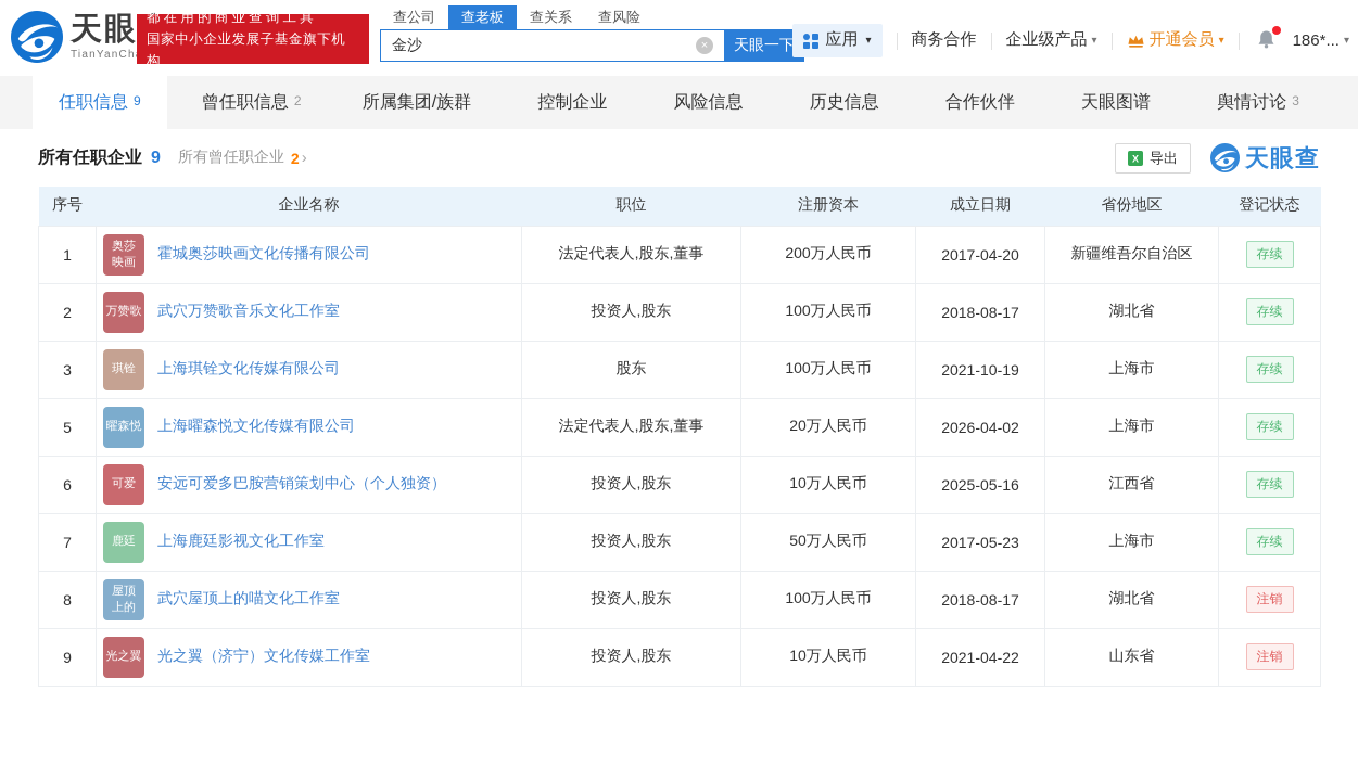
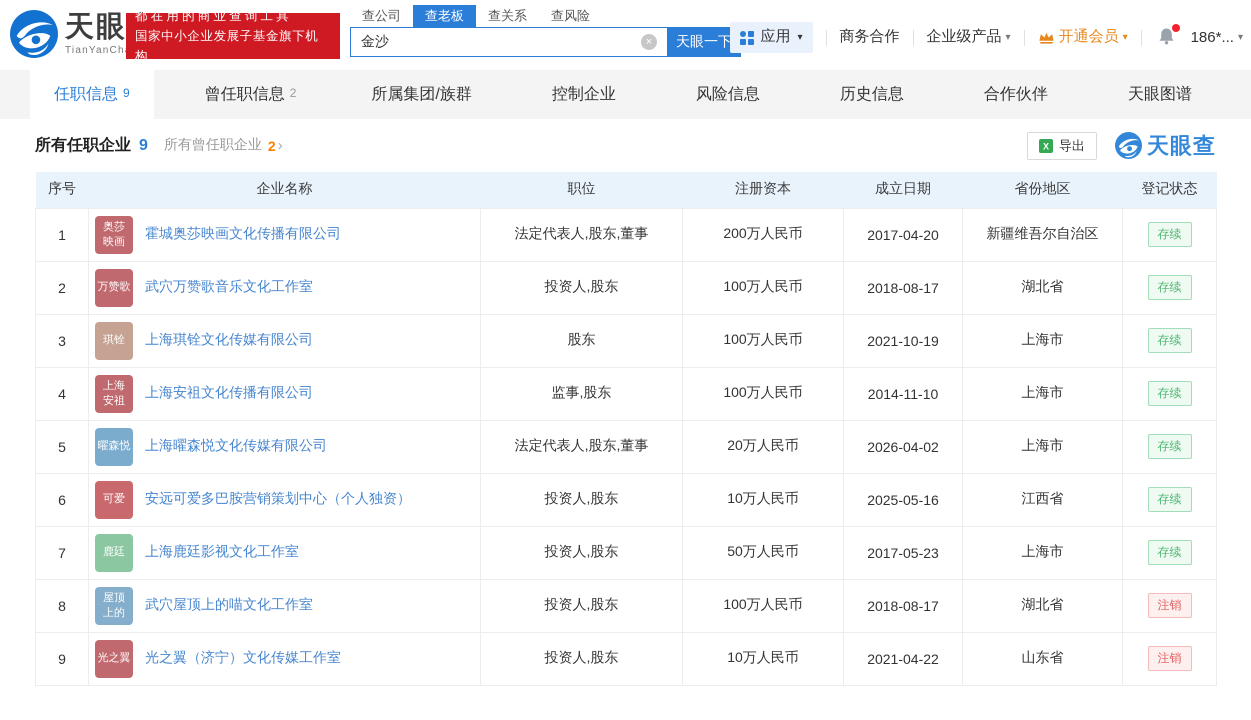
  都在用的商业查询工具
  国家中小企业发展子基金旗下机构
  查公司
  查老板
  查关系
  查风险
  金沙
  ×
  天眼一下
  应用
  ▾
  商务合作
  企业级产品
  ▾
  开通会员
  ▾
  186*...
  ▾
  任职信息
  9
  曾任职信息
  2
  所属集团/族群
  控制企业
  风险信息
  历史信息
  合作伙伴
  天眼图谱
- 舆情讨论
- 3
  所有任职企业
  9
  所有曾任职企业
  2
  ›
  X
  导出
  天眼查
  序号	企业名称	职位	注册资本	成立日期	省份地区	登记状态
  1	奥莎 映画 霍城奥莎映画文化传播有限公司	法定代表人,股东,董事	200万人民币	2017-04-20	新疆维吾尔自治区	存续
  2	万赞歌 武穴万赞歌音乐文化工作室	投资人,股东	100万人民币	2018-08-17	湖北省	存续
  3	琪铨 上海琪铨文化传媒有限公司	股东	100万人民币	2021-10-19	上海市	存续
+ 4	上海 安祖 上海安祖文化传播有限公司	监事,股东	100万人民币	2014-11-10	上海市	存续
  5	曜森悦 上海曜森悦文化传媒有限公司	法定代表人,股东,董事	20万人民币	2026-04-02	上海市	存续
  6	可爱 安远可爱多巴胺营销策划中心（个人独资）	投资人,股东	10万人民币	2025-05-16	江西省	存续
  7	鹿廷 上海鹿廷影视文化工作室	投资人,股东	50万人民币	2017-05-23	上海市	存续
  8	屋顶 上的 武穴屋顶上的喵文化工作室	投资人,股东	100万人民币	2018-08-17	湖北省	注销
  9	光之翼 光之翼（济宁）文化传媒工作室	投资人,股东	10万人民币	2021-04-22	山东省	注销
